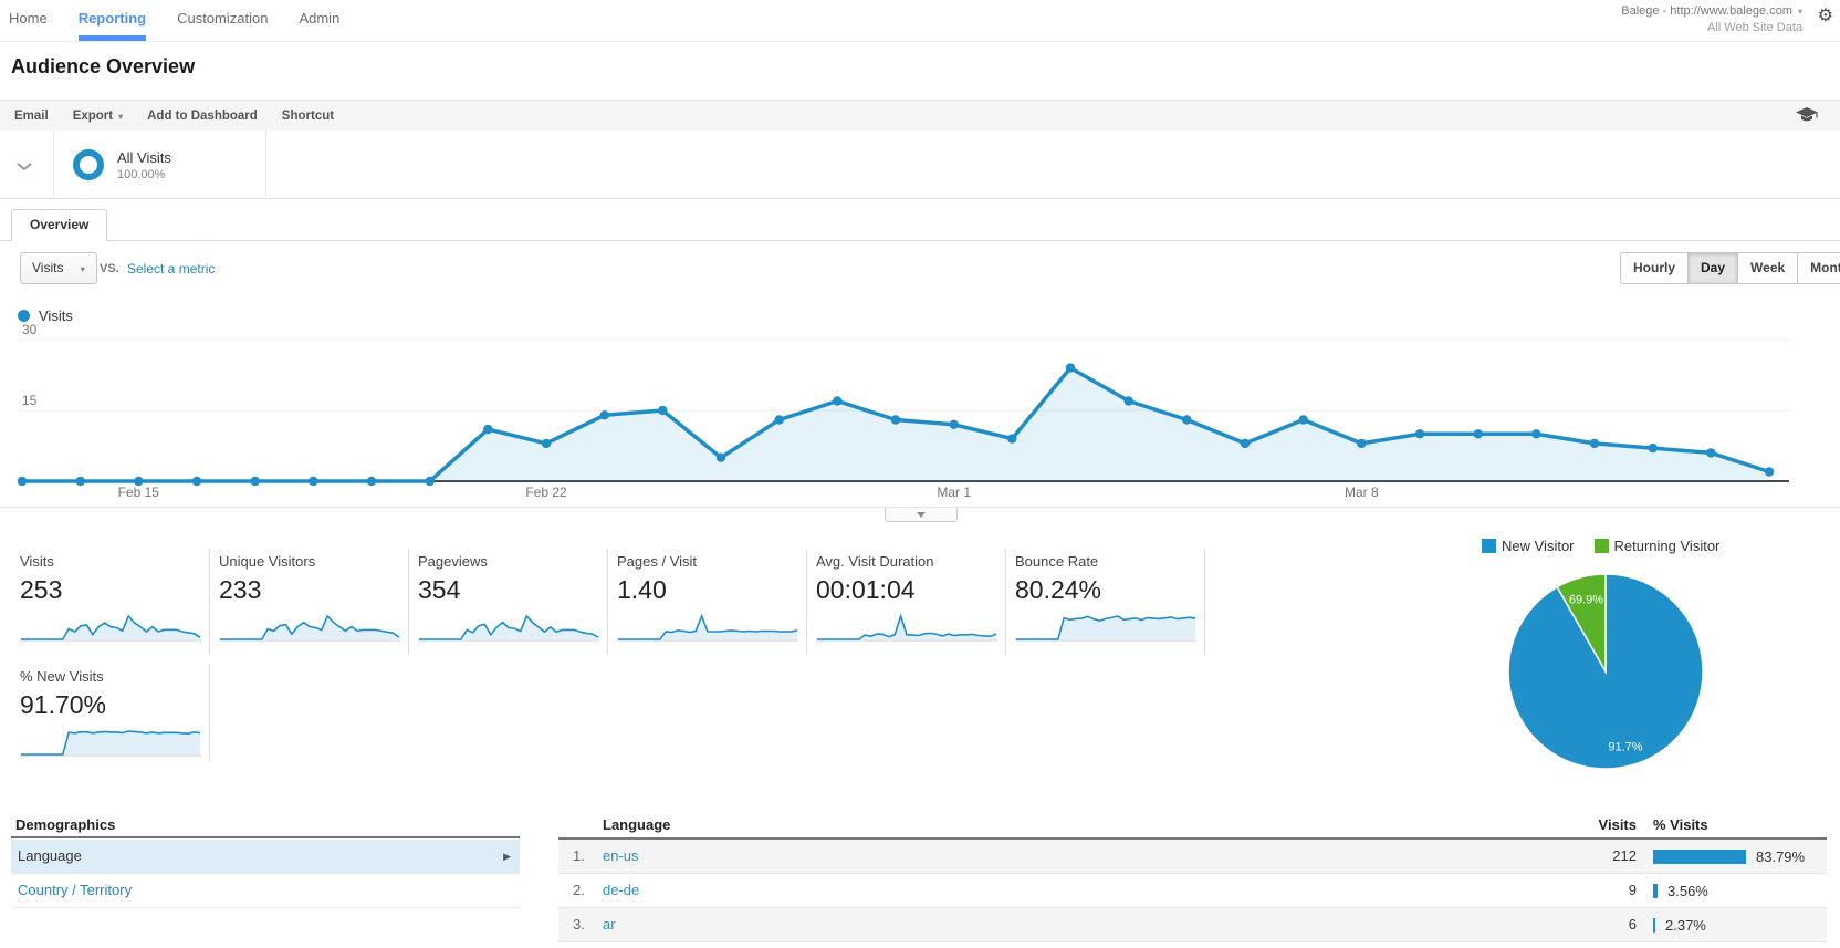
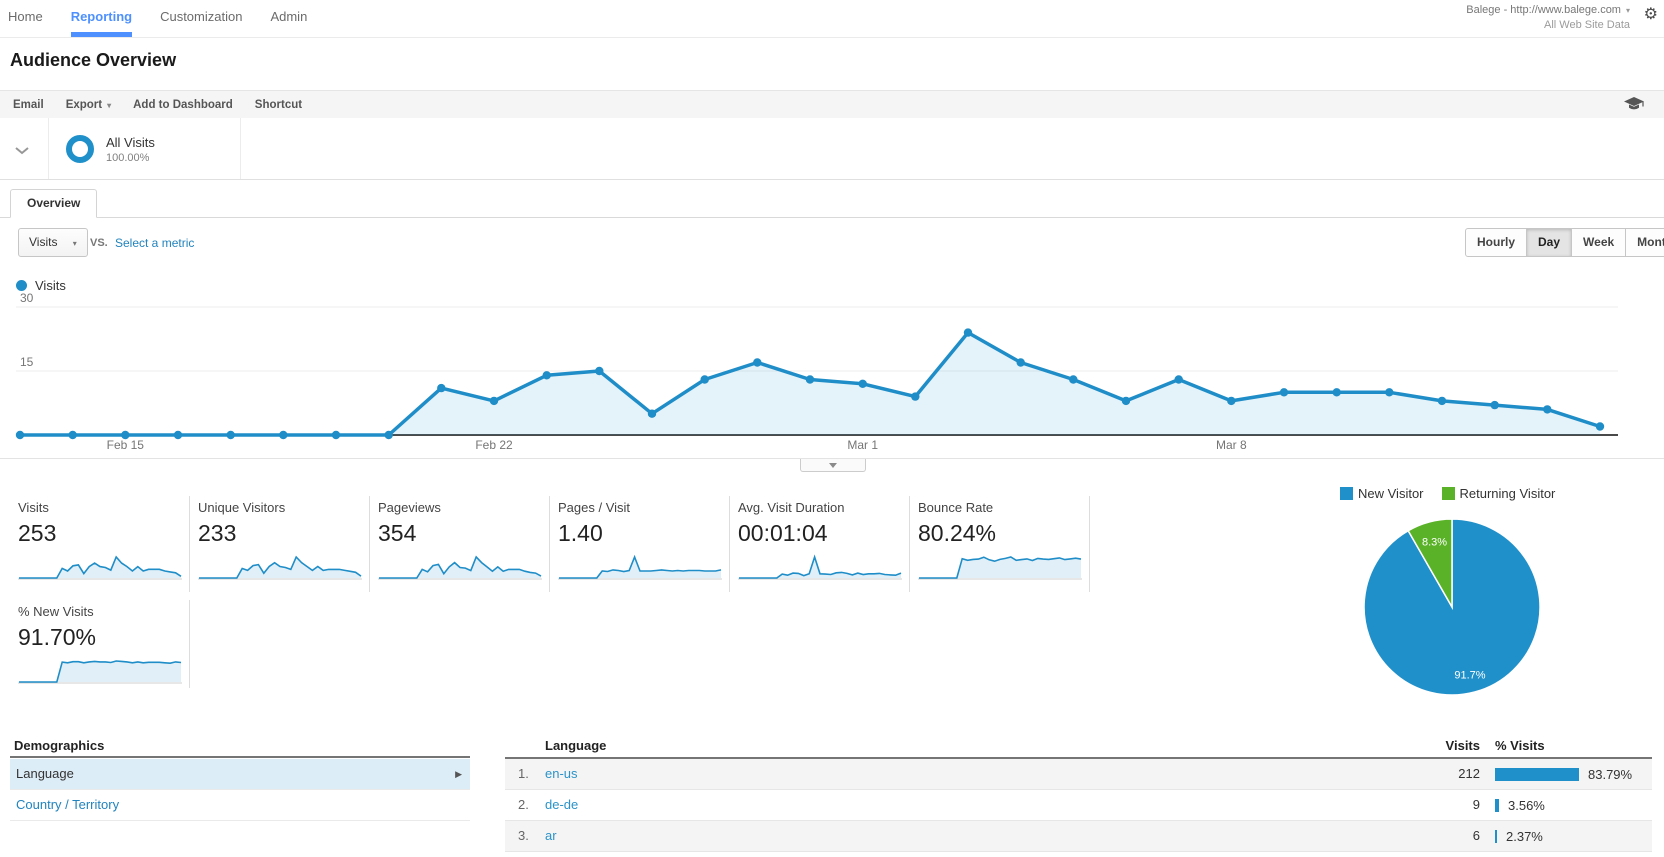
  Home
  Reporting
  Customization
  Admin
  Balege - http://www.balege.com ▾
  All Web Site Data
  ⚙
  Audience Overview
  Email
  Export ▾
  Add to Dashboard
  Shortcut
  All Visits
  100.00%
  Overview
  Visits ▾
  VS.
  Select a metric
  Hourly
  Day
  Week
  Visits
  15
  30
  Feb 15
  Feb 22
  Mar 1
  Mar 8
  Visits
  253
  Unique Visitors
  233
  Pageviews
  354
  Pages / Visit
  1.40
  Avg. Visit Duration
  00:01:04
  Bounce Rate
  80.24%
  % New Visits
  91.70%
  New Visitor
  Returning Visitor
  91.7%
- 69.9%
+ 8.3%
  Demographics
  Language
  ▶
  Country / Territory
  Language
  Visits
  % Visits
  1.
  en-us
  212
  83.79%
  2.
  de-de
  9
  3.56%
  3.
  ar
  6
  2.37%
